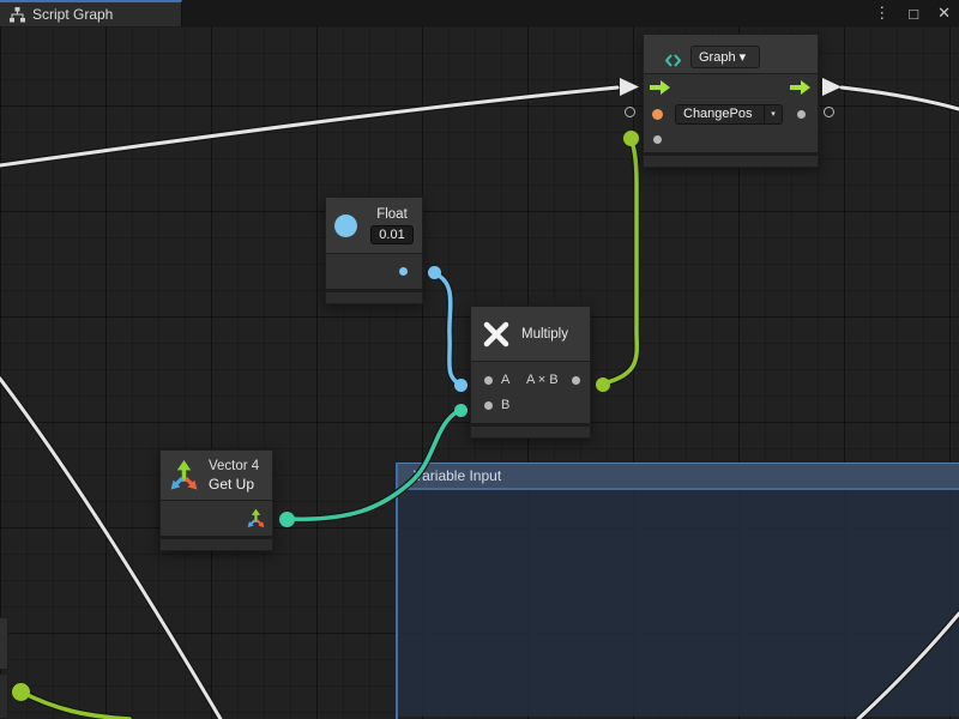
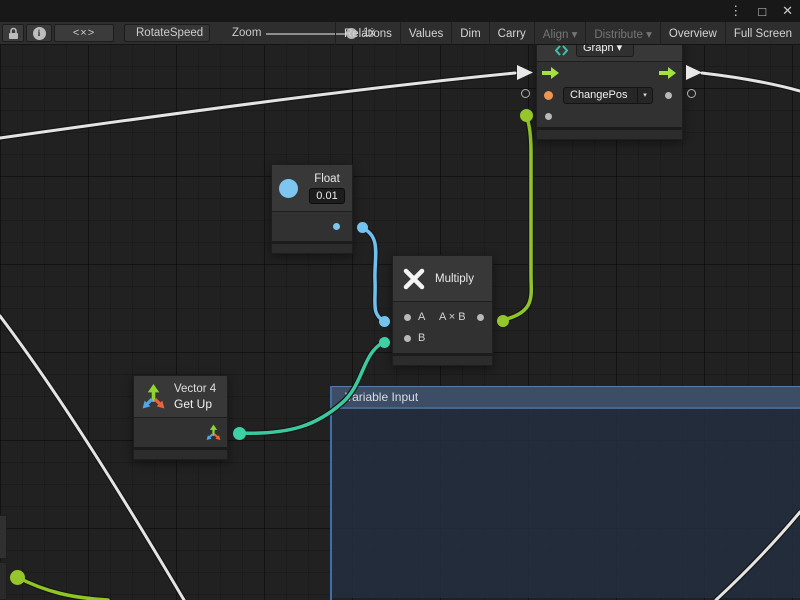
  ariable Input
  Graph ▾
  ChangePos
  Float
  0.01
  Multiply
  A
  A × B
  B
  Vector 4
  Get Up
- Script Graph
  ⋮
  □
  ✕
+ i
+ <×>
+ RotateSpeed
+ Zoom
+ 1x
+ Relations
+ Values
+ Dim
+ Carry
+ Align ▾
+ Distribute ▾
+ Overview
+ Full Screen
